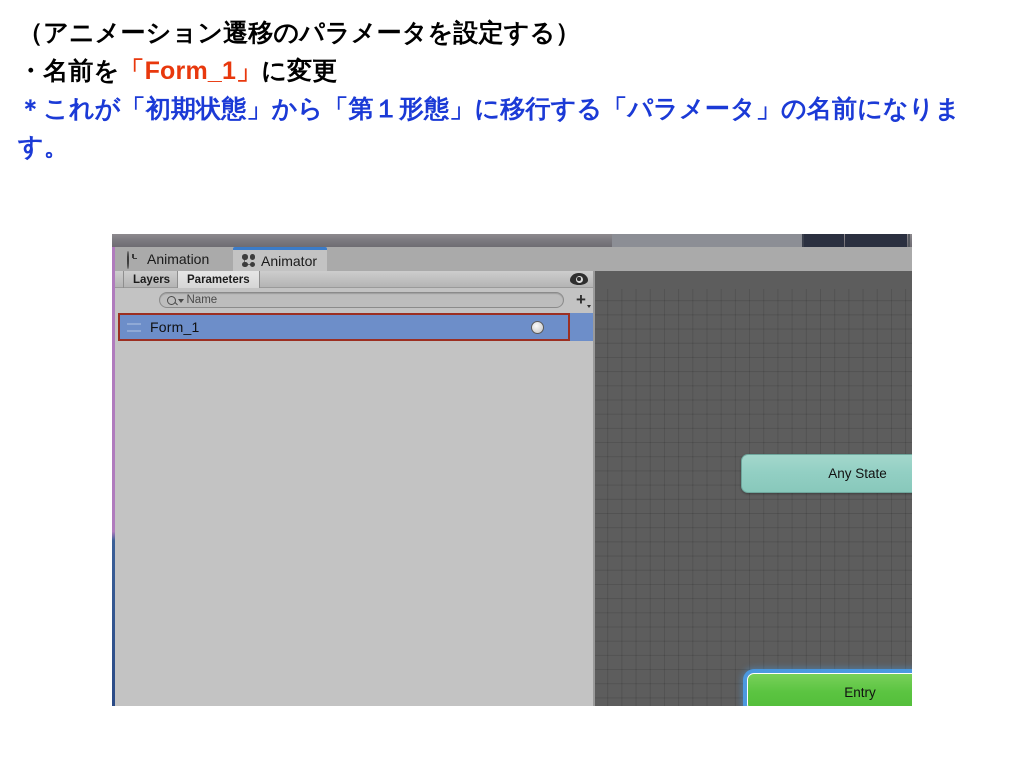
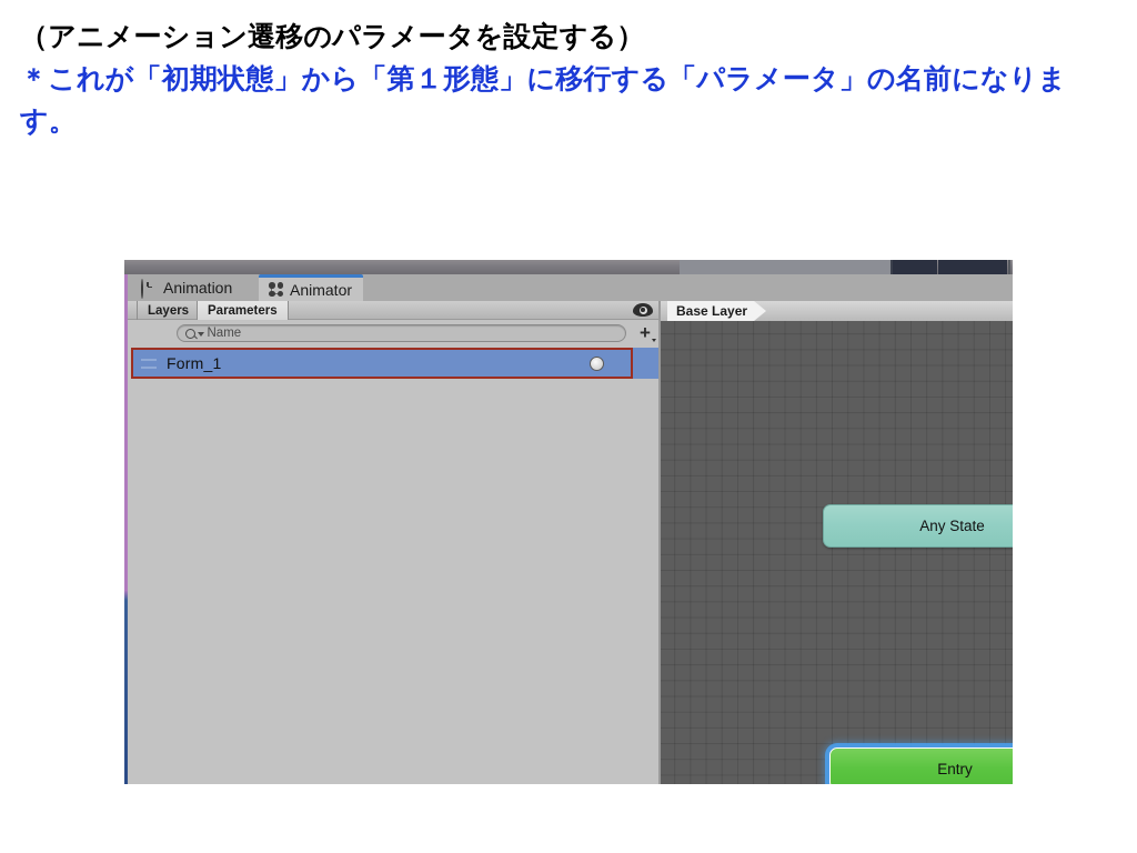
  （アニメーション遷移のパラメータを設定する）
- ・名前を「Form_1」に変更
  ＊これが「初期状態」から「第１形態」に移行する「パラメータ」の名前になります。
  Animation
  Animator
  Layers
  Parameters
  Name
  +
  Form_1
+ Base Layer
  Any State
  Entry
